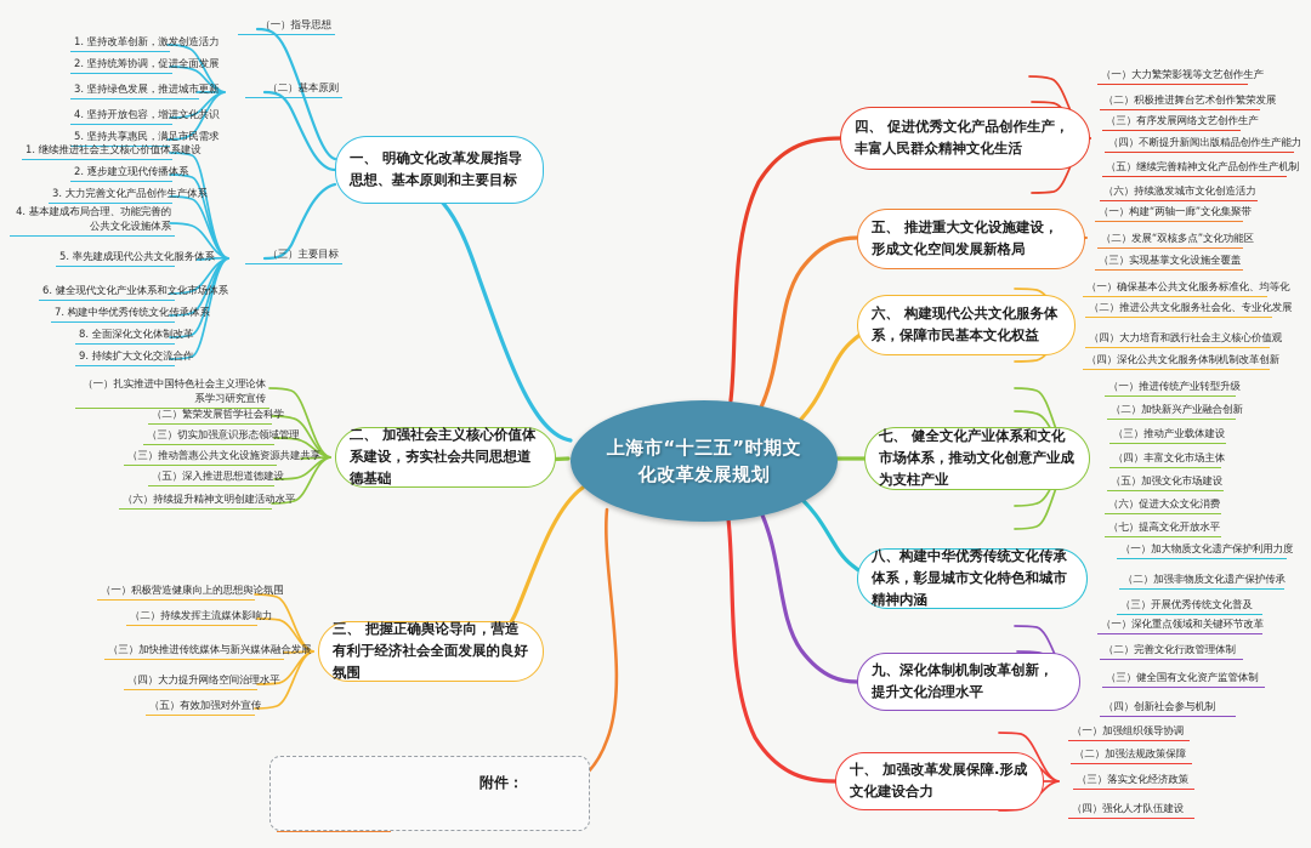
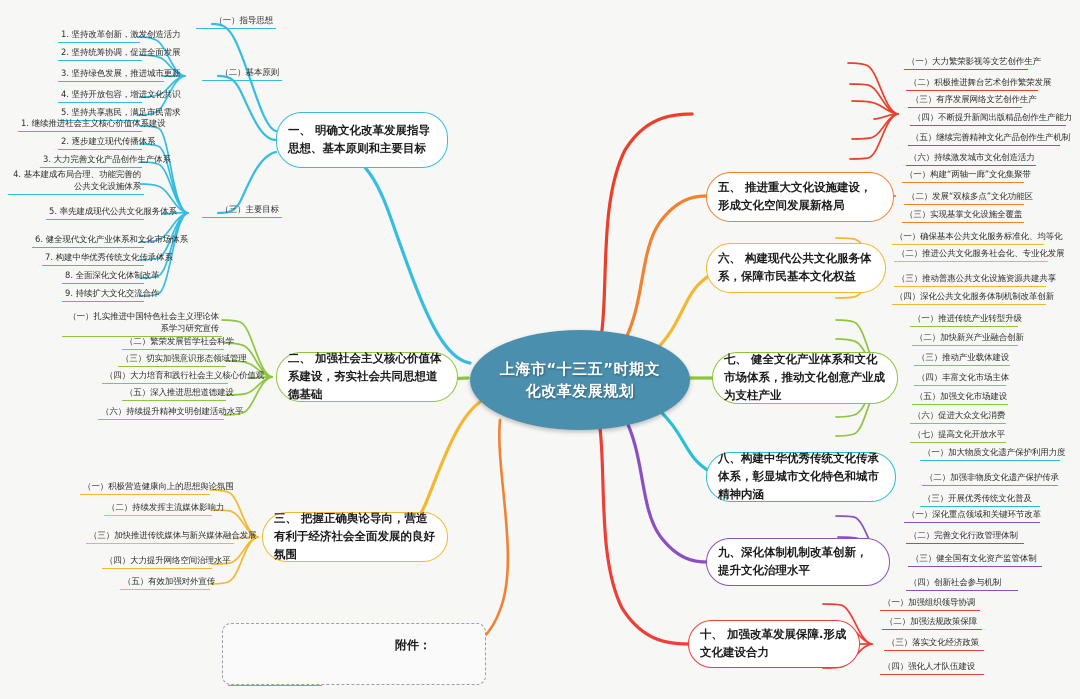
  上海市“十三五”时期文
  化改革发展规划
  一、 明确文化改革发展指导思想、基本原则和主要目标
  （一）指导思想
  （二）基本原则
  （三）主要目标
  1. 坚持改革创新，激发创造活力
  2. 坚持统筹协调，促进全面发展
  3. 坚持绿色发展，推进城市更新
  4. 坚持开放包容，增进文化共识
  5. 坚持共享惠民，满足市民需求
  1. 继续推进社会主义核心价值体系建设
  2. 逐步建立现代传播体系
  3. 大力完善文化产品创作生产体系
  4. 基本建成布局合理、功能完善的公共文化设施体系
  5. 率先建成现代公共文化服务体系
  6. 健全现代文化产业体系和文化市场体系
  7. 构建中华优秀传统文化传承体系
  8. 全面深化文化体制改革
  9. 持续扩大文化交流合作
  二、 加强社会主义核心价值体系建设，夯实社会共同思想道德基础
  （一）扎实推进中国特色社会主义理论体系学习研究宣传
  （二）繁荣发展哲学社会科学
  （三）切实加强意识形态领域管理
- （三）推动普惠公共文化设施资源共建共享
+ （四）大力培育和践行社会主义核心价值观
  （五）深入推进思想道德建设
  （六）持续提升精神文明创建活动水平
  三、 把握正确舆论导向，营造有利于经济社会全面发展的良好氛围
  （一）积极营造健康向上的思想舆论氛围
  （二）持续发挥主流媒体影响力
  （三）加快推进传统媒体与新兴媒体融合发展
  （四）大力提升网络空间治理水平
  （五）有效加强对外宣传
  附件：
- 四、 促进优秀文化产品创作生产，丰富人民群众精神文化生活
  （一）大力繁荣影视等文艺创作生产
  （二）积极推进舞台艺术创作繁荣发展
  （三）有序发展网络文艺创作生产
  （四）不断提升新闻出版精品创作生产能力
  （五）继续完善精神文化产品创作生产机制
  （六）持续激发城市文化创造活力
  五、 推进重大文化设施建设，形成文化空间发展新格局
  （一）构建“两轴一廊”文化集聚带
  （二）发展“双核多点”文化功能区
  （三）实现基掌文化设施全覆盖
  六、 构建现代公共文化服务体系，保障市民基本文化权益
  （一）确保基本公共文化服务标准化、均等化
  （二）推进公共文化服务社会化、专业化发展
- （四）大力培育和践行社会主义核心价值观
+ （三）推动普惠公共文化设施资源共建共享
  （四）深化公共文化服务体制机制改革创新
  七、 健全文化产业体系和文化市场体系，推动文化创意产业成为支柱产业
  （一）推进传统产业转型升级
  （二）加快新兴产业融合创新
  （三）推动产业载体建设
  （四）丰富文化市场主体
  （五）加强文化市场建设
  （六）促进大众文化消费
  （七）提高文化开放水平
  八、构建中华优秀传统文化传承体系，彰显城市文化特色和城市精神内涵
  （一）加大物质文化遗产保护利用力度
  （二）加强非物质文化遗产保护传承
  （三）开展优秀传统文化普及
  九、深化体制机制改革创新，提升文化治理水平
  （一）深化重点领域和关键环节改革
  （二）完善文化行政管理体制
  （三）健全国有文化资产监管体制
  （四）创新社会参与机制
  十、 加强改革发展保障.形成文化建设合力
  （一）加强组织领导协调
  （二）加强法规政策保障
  （三）落实文化经济政策
  （四）强化人才队伍建设
